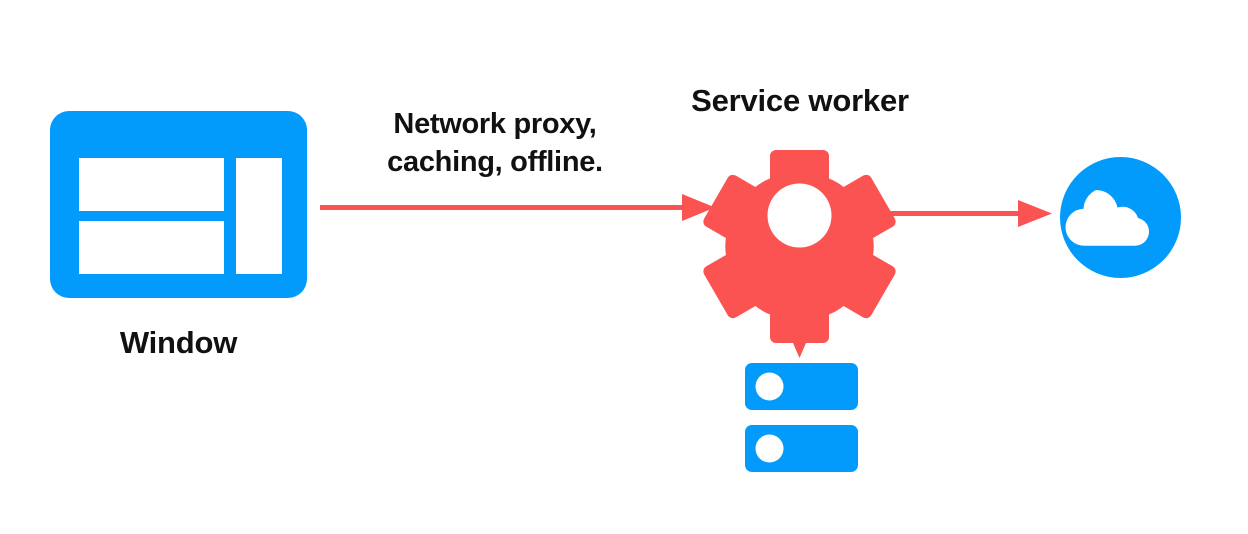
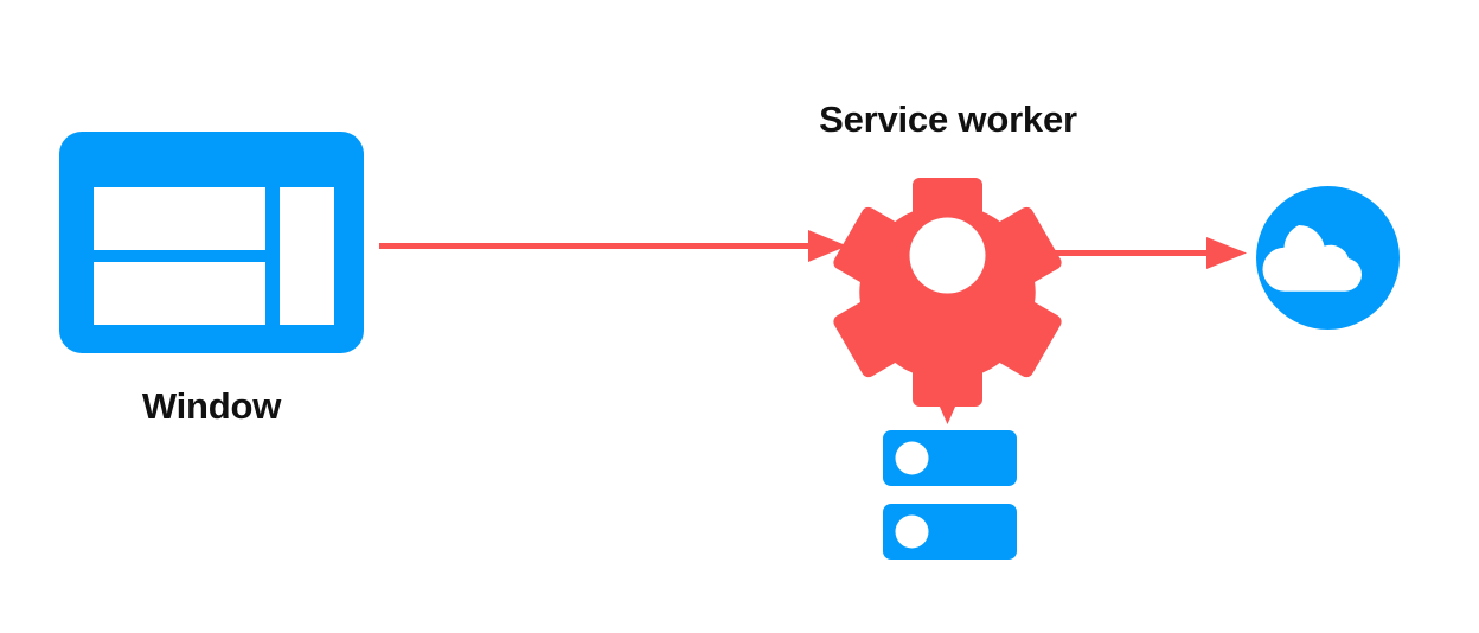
  Window
- Network proxy,
- caching, offline.
  Service worker
